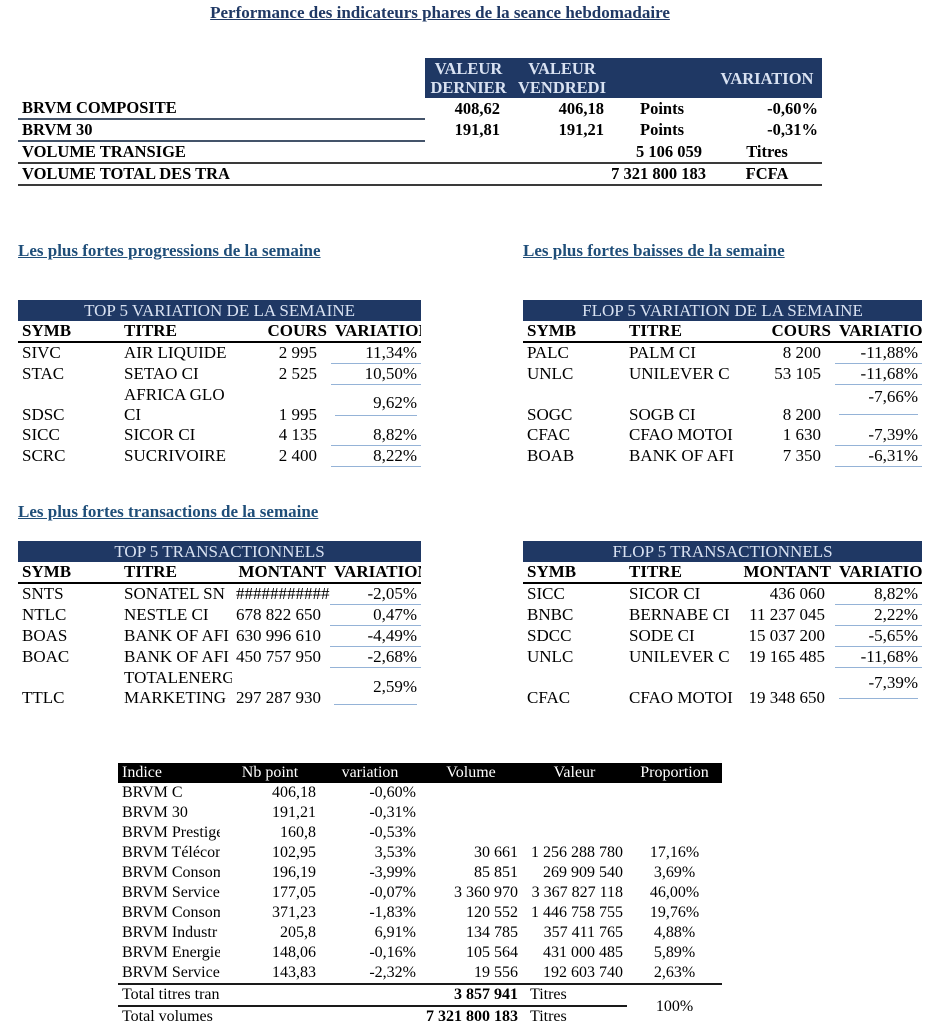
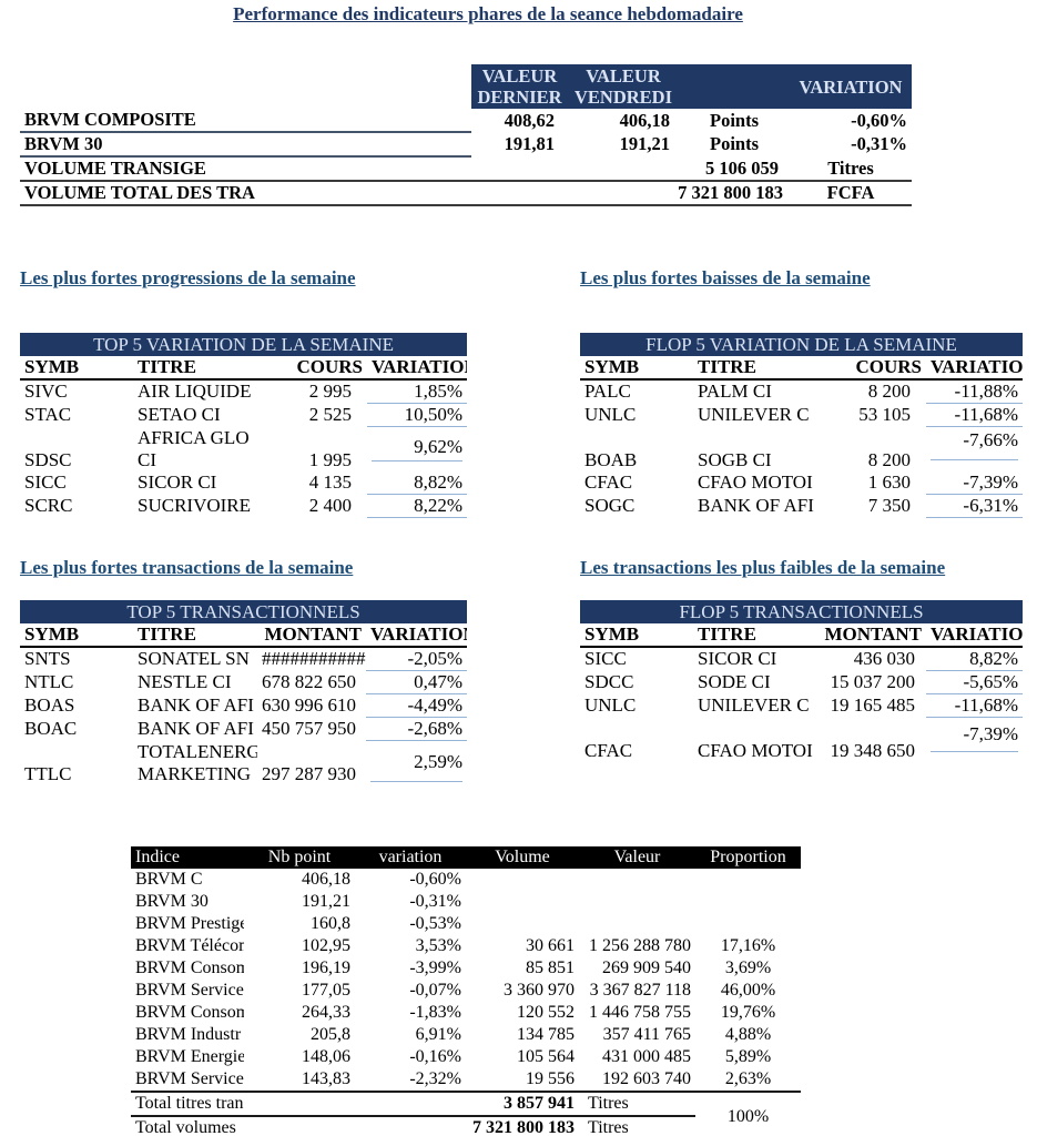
  Performance des indicateurs phares de la seance hebdomadaire
  	VALEUR DERNIER	VALEUR VENDREDI		VARIATION
  BRVM COMPOSITE	408,62	406,18	Points	-0,60%
  BRVM 30	191,81	191,21	Points	-0,31%
  VOLUME TRANSIGE	5 106 059	Titres
  VOLUME TOTAL DES TRA	7 321 800 183	FCFA
  Les plus fortes progressions de la semaine
  Les plus fortes baisses de la semaine
  TOP 5 VARIATION DE LA SEMAINE
  SYMB	TITRE	COURS	VARIATIO
- SIVC	AIR LIQUIDE	2 995	11,34%
+ SIVC	AIR LIQUIDE	2 995	1,85%
  STAC	SETAO CI	2 525	10,50%
  SDSC	AFRICA GLO CI	1 995	9,62%
  SICC	SICOR CI	4 135	8,82%
  SCRC	SUCRIVOIRE	2 400	8,22%
  FLOP 5 VARIATION DE LA SEMAINE
  SYMB	TITRE	COURS	VARIATIO
  PALC	PALM CI	8 200	-11,88%
  UNLC	UNILEVER C	53 105	-11,68%
- SOGC	SOGB CI	8 200	-7,66%
+ BOAB	SOGB CI	8 200	-7,66%
  CFAC	CFAO MOTOI	1 630	-7,39%
- BOAB	BANK OF AFI	7 350	-6,31%
+ SOGC	BANK OF AFI	7 350	-6,31%
  Les plus fortes transactions de la semaine
+ Les transactions les plus faibles de la semaine
  TOP 5 TRANSACTIONNELS
  SYMB	TITRE	MONTANT	VARIATIO
  SNTS	SONATEL SN	###########	-2,05%
  NTLC	NESTLE CI	678 822 650	0,47%
  BOAS	BANK OF AFI	630 996 610	-4,49%
  BOAC	BANK OF AFI	450 757 950	-2,68%
  TTLC	TOTALENERG MARKETING	297 287 930	2,59%
  FLOP 5 TRANSACTIONNELS
  SYMB	TITRE	MONTANT	VARIATIO
- SICC	SICOR CI	436 060	8,82%
+ SICC	SICOR CI	436 030	8,82%
- BNBC	BERNABE CI	11 237 045	2,22%
  SDCC	SODE CI	15 037 200	-5,65%
  UNLC	UNILEVER C	19 165 485	-11,68%
  CFAC	CFAO MOTOI	19 348 650	-7,39%
  Indice	Nb point	variation	Volume	Valeur	Proportion
  BRVM C	406,18	-0,60%
  BRVM 30	191,21	-0,31%
  BRVM Prestige	160,8	-0,53%
  BRVM Téléco	102,95	3,53%	30 661	1 256 288 780	17,16%
  BRVM Consom	196,19	-3,99%	85 851	269 909 540	3,69%
  BRVM Service	177,05	-0,07%	3 360 970	3 367 827 118	46,00%
- BRVM Consom	371,23	-1,83%	120 552	1 446 758 755	19,76%
+ BRVM Consom	264,33	-1,83%	120 552	1 446 758 755	19,76%
  BRVM Industr	205,8	6,91%	134 785	357 411 765	4,88%
  BRVM Energie	148,06	-0,16%	105 564	431 000 485	5,89%
  BRVM Service	143,83	-2,32%	19 556	192 603 740	2,63%
  Total titres tran	3 857 941	Titres	100%
  Total volumes	7 321 800 183	Titres
